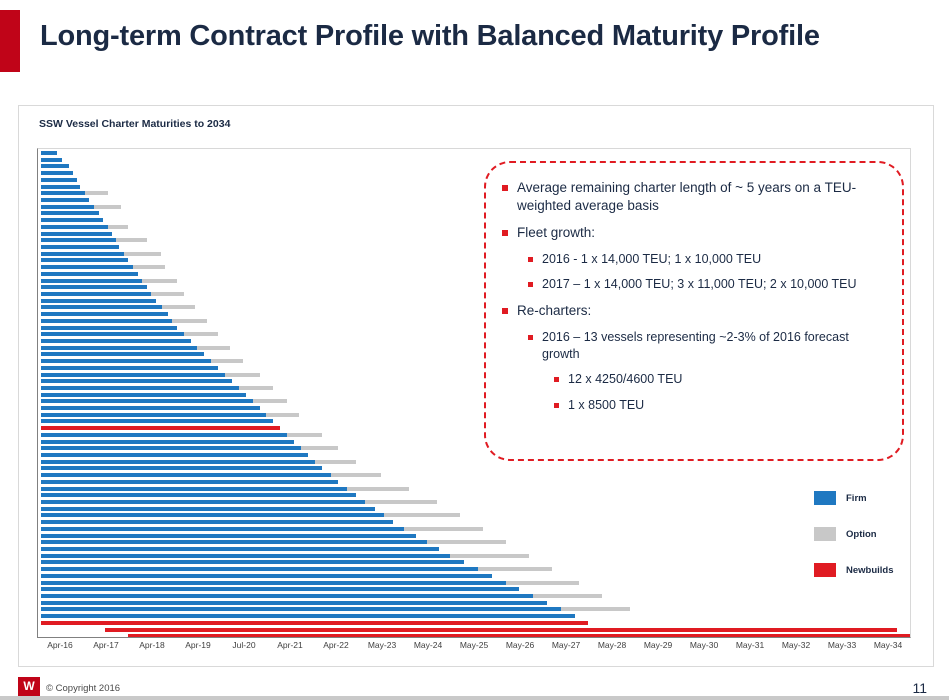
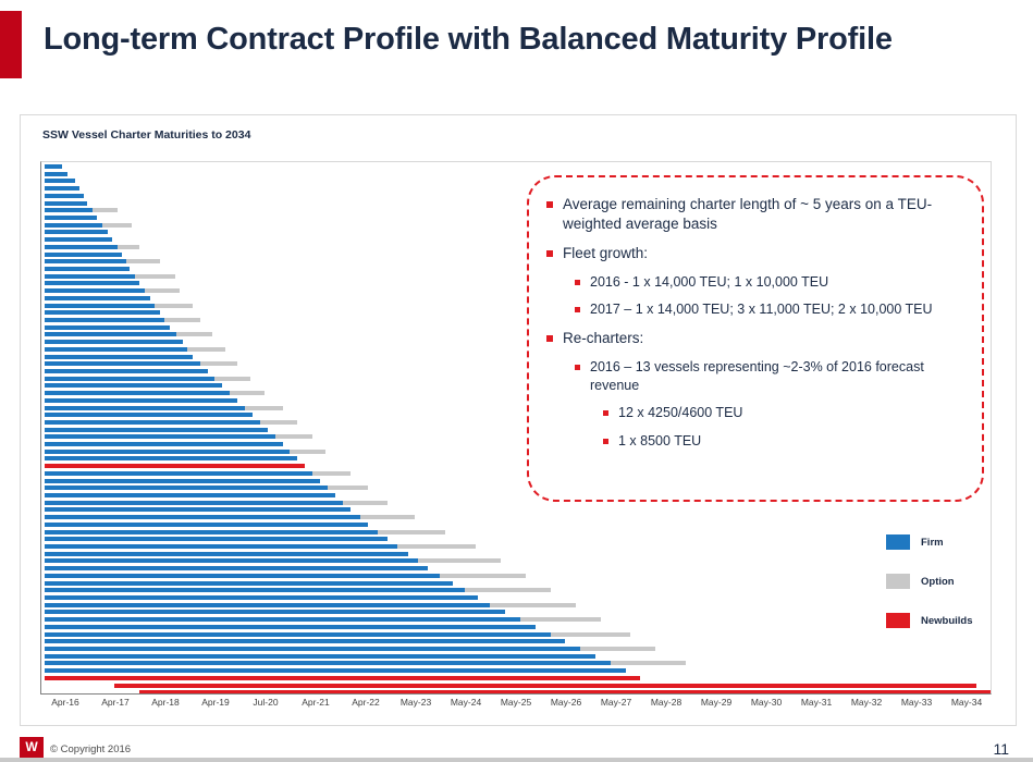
  Long-term Contract Profile with Balanced Maturity Profile
  SSW Vessel Charter Maturities to 2034
  Apr-16
  Apr-17
  Apr-18
  Apr-19
  Jul-20
  Apr-21
  Apr-22
  May-23
  May-24
  May-25
  May-26
  May-27
  May-28
  May-29
  May-30
  May-31
  May-32
  May-33
  May-34
  Average remaining charter length of ~ 5 years on a TEU-weighted average basis
  Fleet growth:
  2016 - 1 x 14,000 TEU; 1 x 10,000 TEU
  2017 – 1 x 14,000 TEU; 3 x 11,000 TEU; 2 x 10,000 TEU
  Re-charters:
- 2016 – 13 vessels representing ~2-3% of 2016 forecast growth
+ 2016 – 13 vessels representing ~2-3% of 2016 forecast revenue
  12 x 4250/4600 TEU
  1 x 8500 TEU
  Firm
  Option
  Newbuilds
  W
  © Copyright 2016
  11
